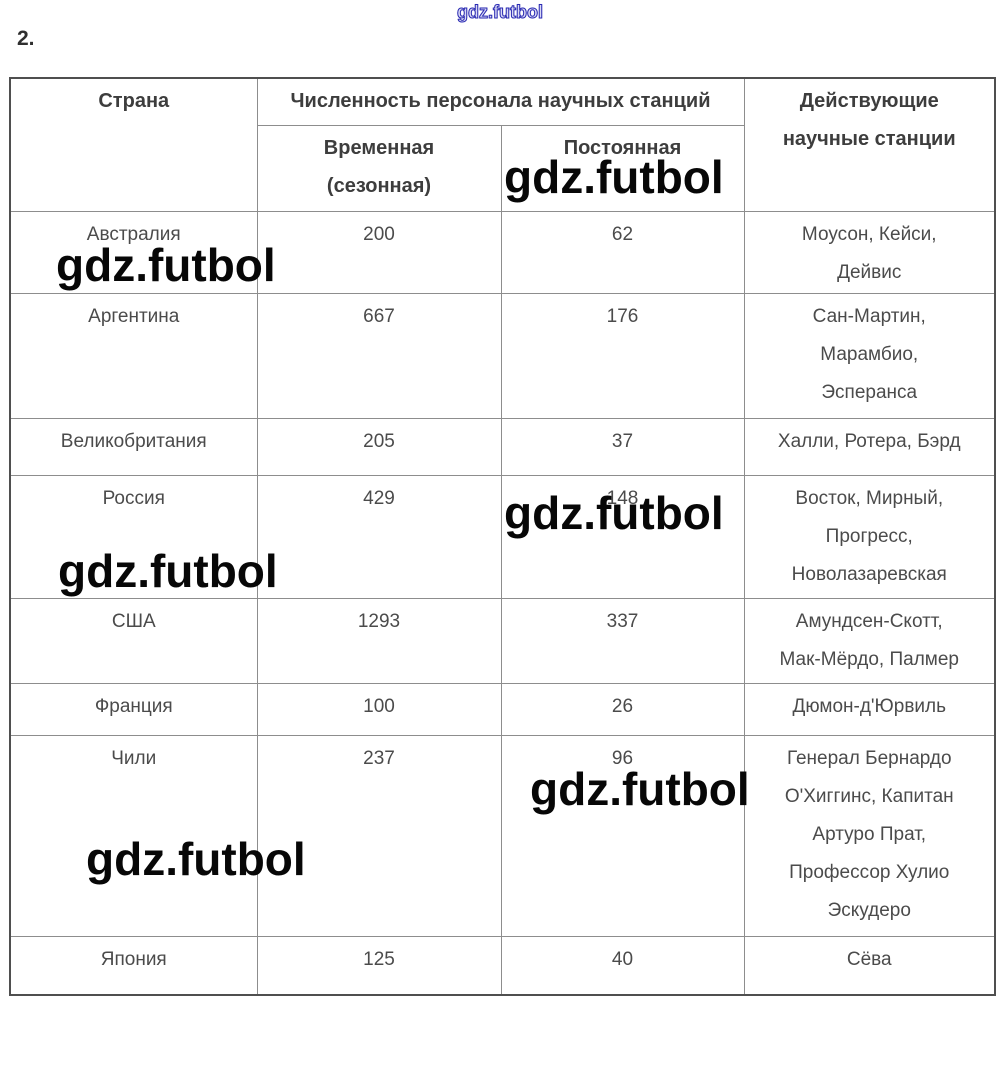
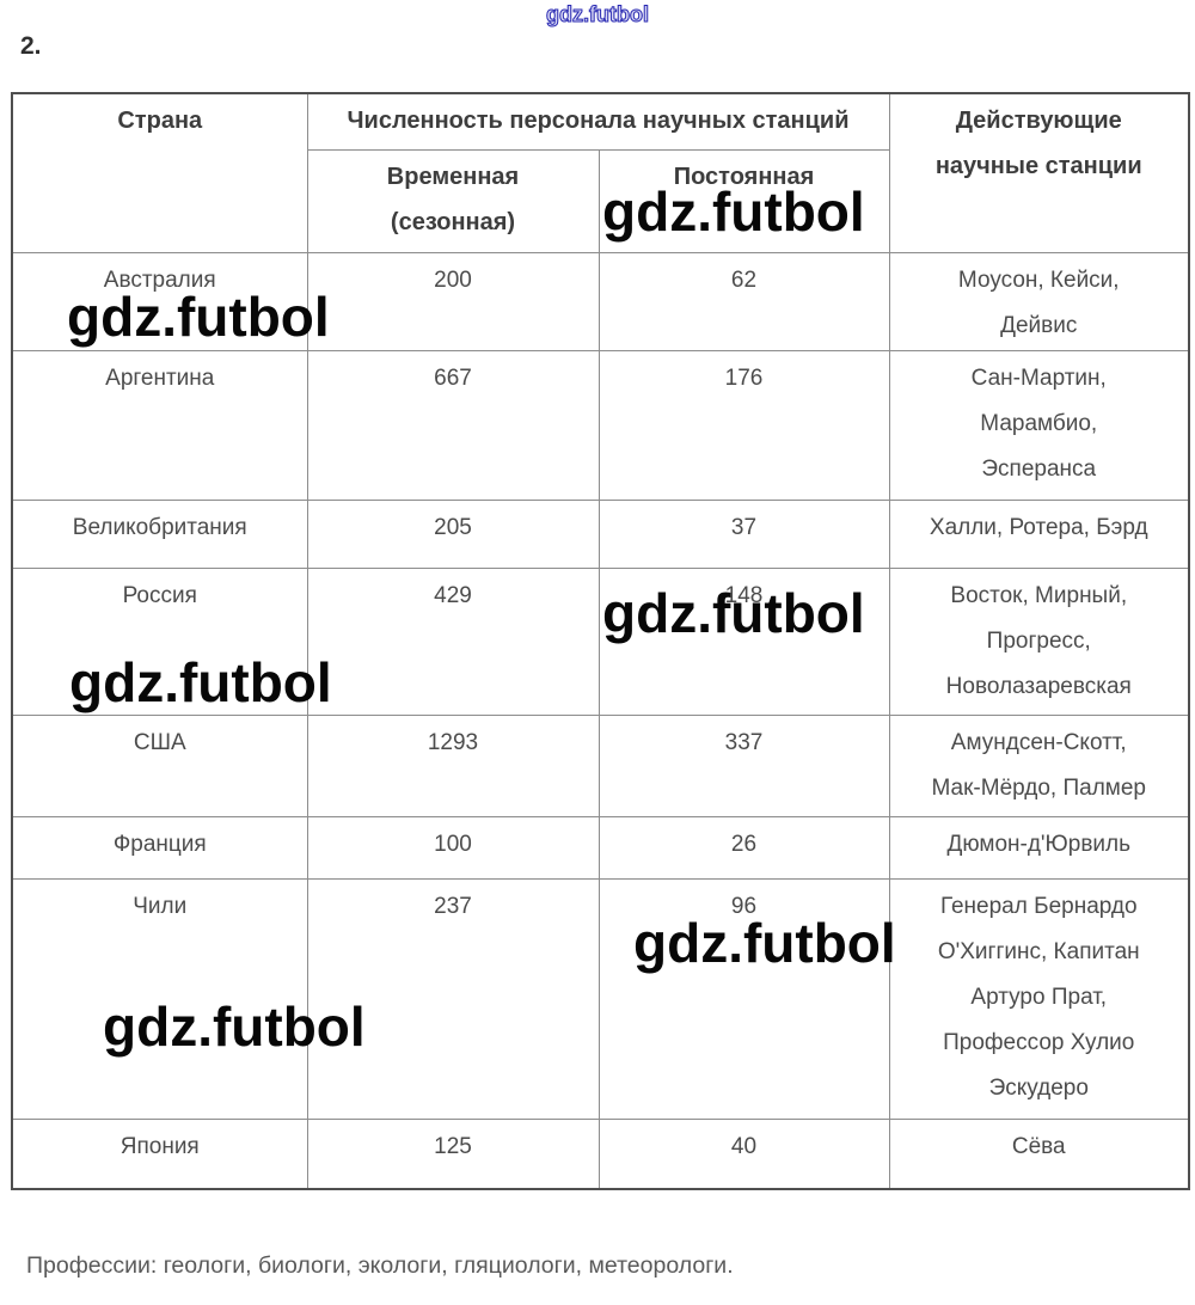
  gdz.futbol
  2.
  Страна	Численность персонала научных станций	Действующие научные станции
  Временная (сезонная)	Постоянная
  Австралия	200	62	Моусон, Кейси, Дейвис
  Аргентина	667	176	Сан-Мартин, Марамбио, Эсперанса
  Великобритания	205	37	Халли, Ротера, Бэрд
  Россия	429	148	Восток, Мирный, Прогресс, Новолазаревская
  США	1293	337	Амундсен-Скотт, Мак-Мёрдо, Палмер
  Франция	100	26	Дюмон-д'Юрвиль
  Чили	237	96	Генерал Бернардо О'Хиггинс, Капитан Артуро Прат, Профессор Хулио Эскудеро
  Япония	125	40	Сёва
  gdz.futbol
  gdz.futbol
  gdz.futbol
  gdz.futbol
  gdz.futbol
  gdz.futbol
+ Профессии: геологи, биологи, экологи, гляциологи, метеорологи.
